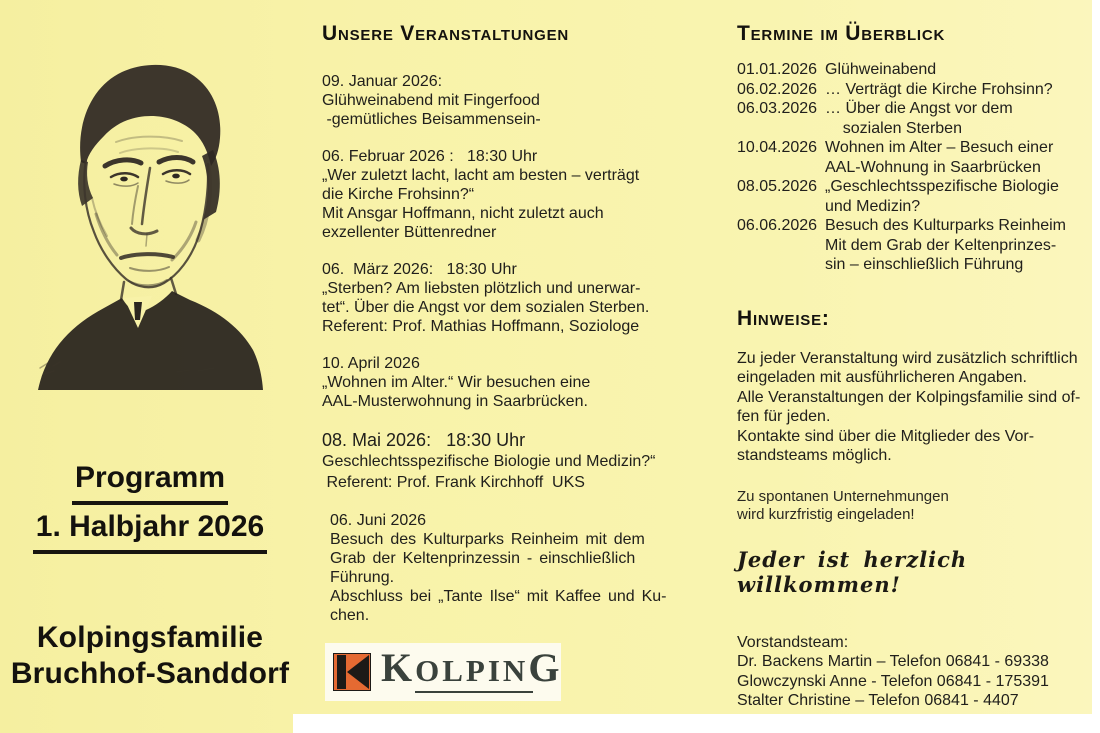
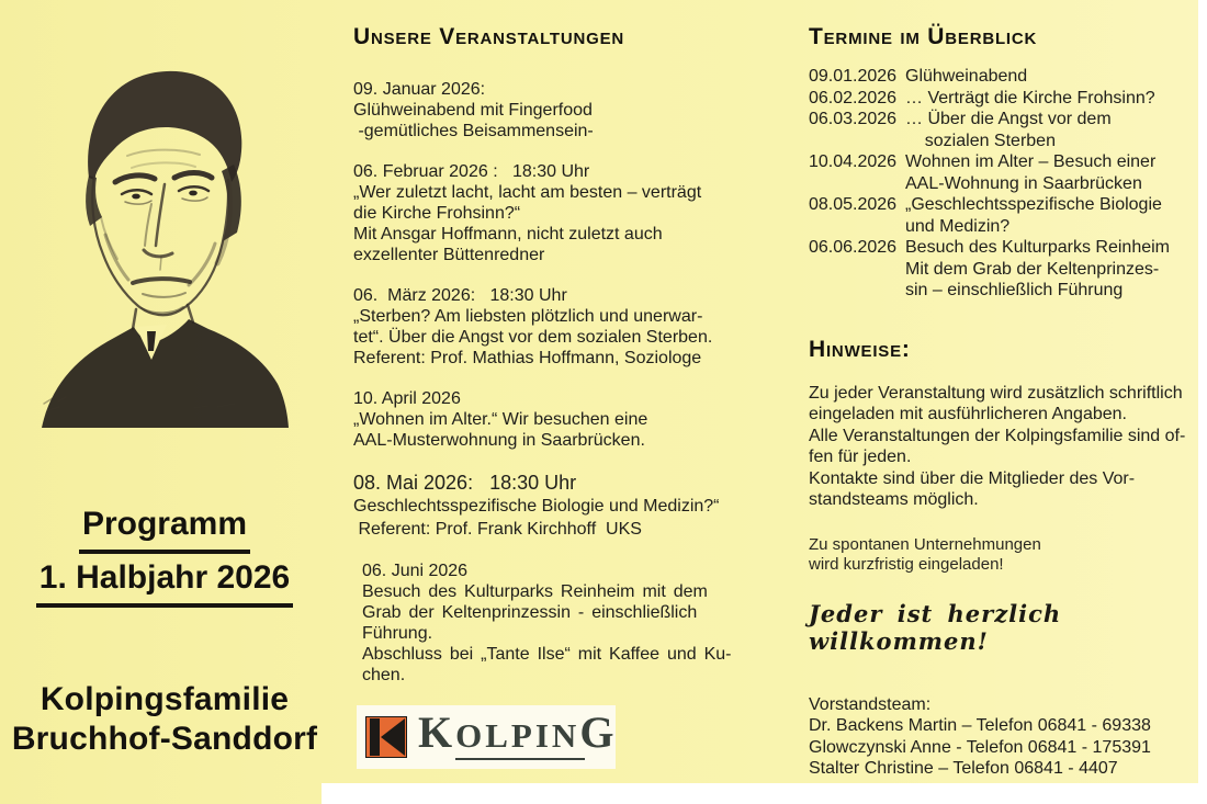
  Programm
  1. Halbjahr 2026
  Kolpingsfamilie
  Bruchhof-Sanddorf
  Unsere Veranstaltungen
  09. Januar 2026:
  Glühweinabend mit Fingerfood
  -gemütliches Beisammensein-
  06. Februar 2026 : 18:30 Uhr
  „Wer zuletzt lacht, lacht am besten – verträgt
  die Kirche Frohsinn?“
  Mit Ansgar Hoffmann, nicht zuletzt auch
  exzellenter Büttenredner
  06. März 2026: 18:30 Uhr
  „Sterben? Am liebsten plötzlich und unerwar-
  tet“. Über die Angst vor dem sozialen Sterben.
  Referent: Prof. Mathias Hoffmann, Soziologe
  10. April 2026
  „Wohnen im Alter.“ Wir besuchen eine
  AAL-Musterwohnung in Saarbrücken.
  08. Mai 2026: 18:30 Uhr
  Geschlechtsspezifische Biologie und Medizin?“
  Referent: Prof. Frank Kirchhoff UKS
  06. Juni 2026
  Besuch des Kulturparks Reinheim mit dem
  Grab der Keltenprinzessin - einschließlich
  Führung.
  Abschluss bei „Tante Ilse“ mit Kaffee und Ku-
  chen.
  KOLPING
  Termine im Überblick
- 01.01.2026
+ 09.01.2026
  Glühweinabend
  06.02.2026
  … Verträgt die Kirche Frohsinn?
  06.03.2026
  … Über die Angst vor dem
  sozialen Sterben
  10.04.2026
  Wohnen im Alter – Besuch einer
  AAL-Wohnung in Saarbrücken
  08.05.2026
  „Geschlechtsspezifische Biologie
  und Medizin?
  06.06.2026
  Besuch des Kulturparks Reinheim
  Mit dem Grab der Keltenprinzes-
  sin – einschließlich Führung
  Hinweise:
  Zu jeder Veranstaltung wird zusätzlich schriftlich
  eingeladen mit ausführlicheren Angaben.
  Alle Veranstaltungen der Kolpingsfamilie sind of-
  fen für jeden.
  Kontakte sind über die Mitglieder des Vor-
  standsteams möglich.
  Zu spontanen Unternehmungen
  wird kurzfristig eingeladen!
  Jeder ist herzlich willkommen!
  Vorstandsteam:
  Dr. Backens Martin – Telefon 06841 - 69338
  Glowczynski Anne - Telefon 06841 - 175391
  Stalter Christine – Telefon 06841 - 4407
